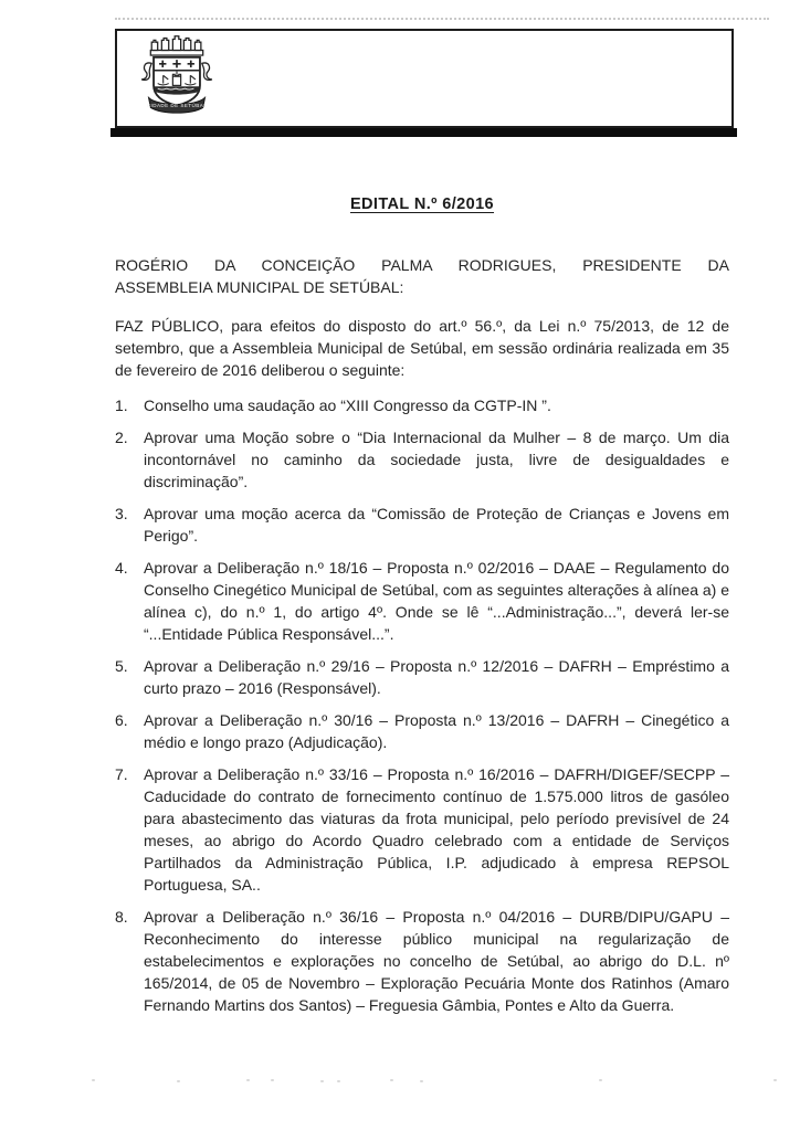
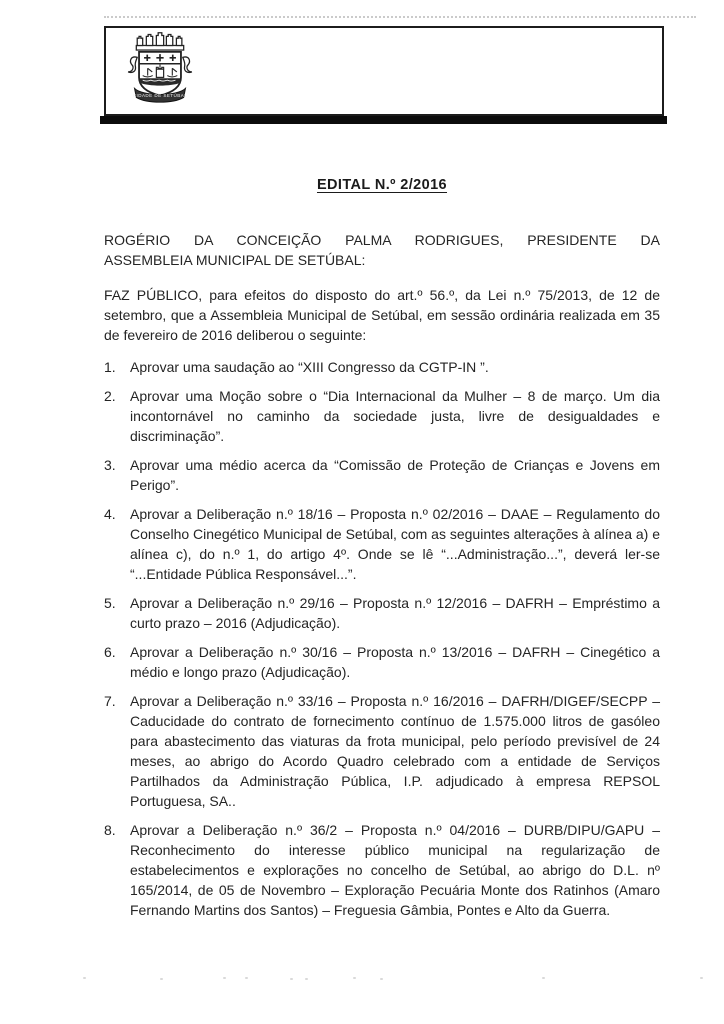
- EDITAL N.º 6/2016
+ EDITAL N.º 2/2016
  ROGÉRIO DA CONCEIÇÃO PALMA RODRIGUES, PRESIDENTE DA
  ASSEMBLEIA MUNICIPAL DE SETÚBAL:
  FAZ PÚBLICO, para efeitos do disposto do art.º 56.º, da Lei n.º 75/2013, de 12 de setembro, que a Assembleia Municipal de Setúbal, em sessão ordinária realizada em 35 de fevereiro de 2016 deliberou o seguinte:
  1.
- Conselho uma saudação ao “XIII Congresso da CGTP-IN ”.
+ Aprovar uma saudação ao “XIII Congresso da CGTP-IN ”.
  2.
  Aprovar uma Moção sobre o “Dia Internacional da Mulher – 8 de março. Um dia incontornável no caminho da sociedade justa, livre de desigualdades e discriminação”.
  3.
- Aprovar uma moção acerca da “Comissão de Proteção de Crianças e Jovens em Perigo”.
+ Aprovar uma médio acerca da “Comissão de Proteção de Crianças e Jovens em Perigo”.
  4.
  Aprovar a Deliberação n.º 18/16 – Proposta n.º 02/2016 – DAAE – Regulamento do Conselho Cinegético Municipal de Setúbal, com as seguintes alterações à alínea a) e alínea c), do n.º 1, do artigo 4º. Onde se lê “...Administração...”, deverá ler-se “...Entidade Pública Responsável...”.
  5.
- Aprovar a Deliberação n.º 29/16 – Proposta n.º 12/2016 – DAFRH – Empréstimo a curto prazo – 2016 (Responsável).
+ Aprovar a Deliberação n.º 29/16 – Proposta n.º 12/2016 – DAFRH – Empréstimo a curto prazo – 2016 (Adjudicação).
  6.
  Aprovar a Deliberação n.º 30/16 – Proposta n.º 13/2016 – DAFRH – Cinegético a médio e longo prazo (Adjudicação).
  7.
  Aprovar a Deliberação n.º 33/16 – Proposta n.º 16/2016 – DAFRH/DIGEF/SECPP – Caducidade do contrato de fornecimento contínuo de 1.575.000 litros de gasóleo para abastecimento das viaturas da frota municipal, pelo período previsível de 24 meses, ao abrigo do Acordo Quadro celebrado com a entidade de Serviços Partilhados da Administração Pública, I.P. adjudicado à empresa REPSOL Portuguesa, SA..
  8.
- Aprovar a Deliberação n.º 36/16 – Proposta n.º 04/2016 – DURB/DIPU/GAPU – Reconhecimento do interesse público municipal na regularização de estabelecimentos e explorações no concelho de Setúbal, ao abrigo do D.L. nº 165/2014, de 05 de Novembro – Exploração Pecuária Monte dos Ratinhos (Amaro Fernando Martins dos Santos) – Freguesia Gâmbia, Pontes e Alto da Guerra.
+ Aprovar a Deliberação n.º 36/2 – Proposta n.º 04/2016 – DURB/DIPU/GAPU – Reconhecimento do interesse público municipal na regularização de estabelecimentos e explorações no concelho de Setúbal, ao abrigo do D.L. nº 165/2014, de 05 de Novembro – Exploração Pecuária Monte dos Ratinhos (Amaro Fernando Martins dos Santos) – Freguesia Gâmbia, Pontes e Alto da Guerra.
